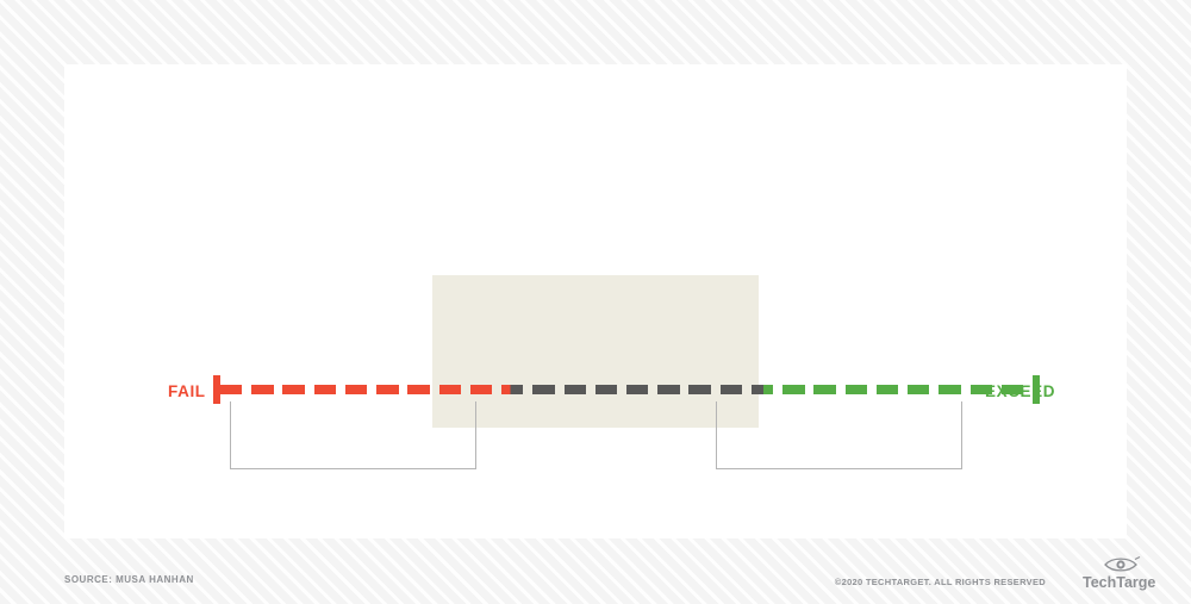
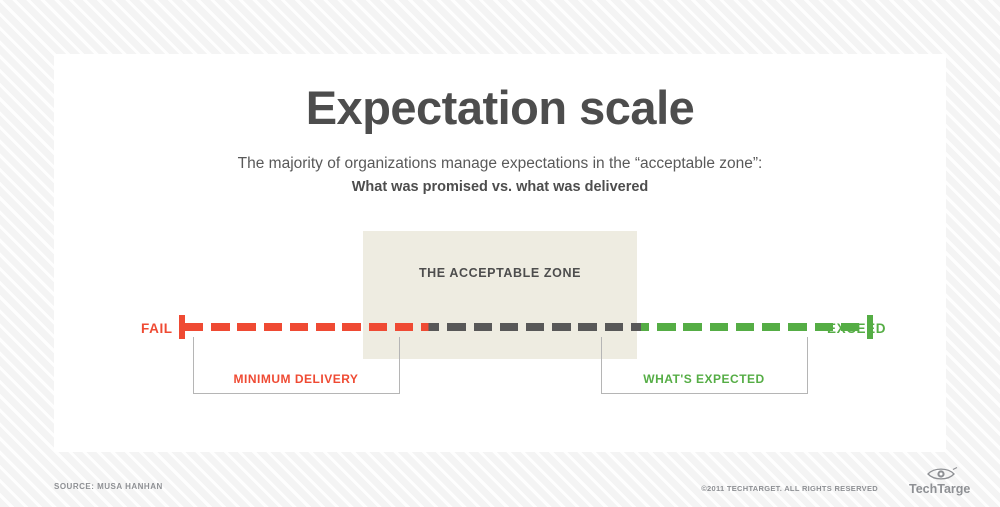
+ Expectation scale
+ The majority of organizations manage expectations in the “acceptable zone”:
+ What was promised vs. what was delivered
+ THE ACCEPTABLE ZONE
  FAIL
  EXCEED
+ MINIMUM DELIVERY
+ WHAT'S EXPECTED
  SOURCE: MUSA HANHAN
- ©2020 TECHTARGET. ALL RIGHTS RESERVED
+ ©2011 TECHTARGET. ALL RIGHTS RESERVED
  TechTarge
